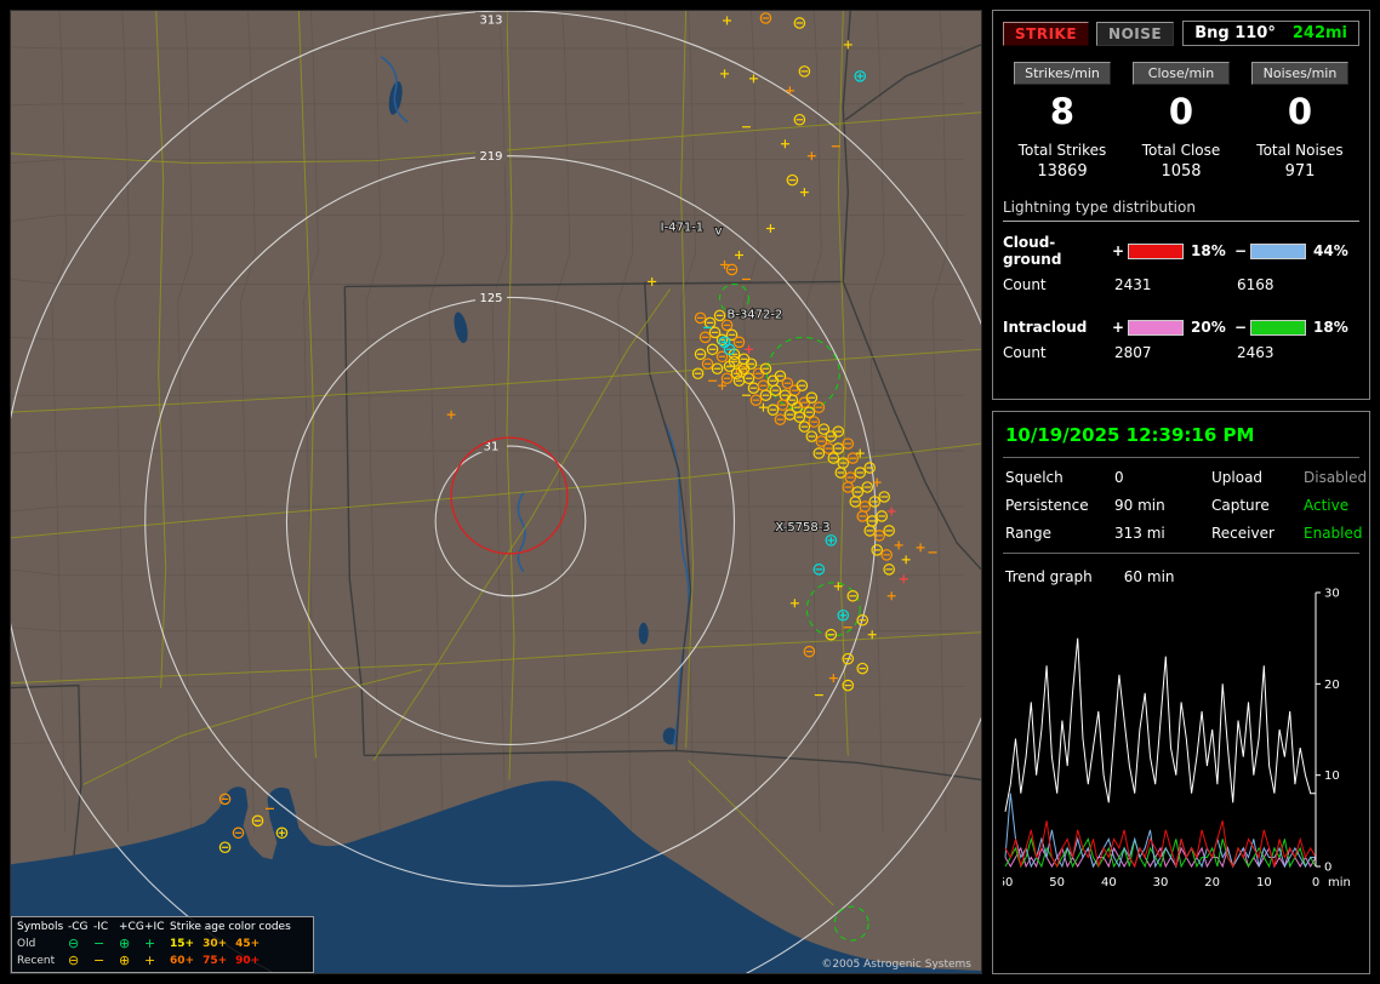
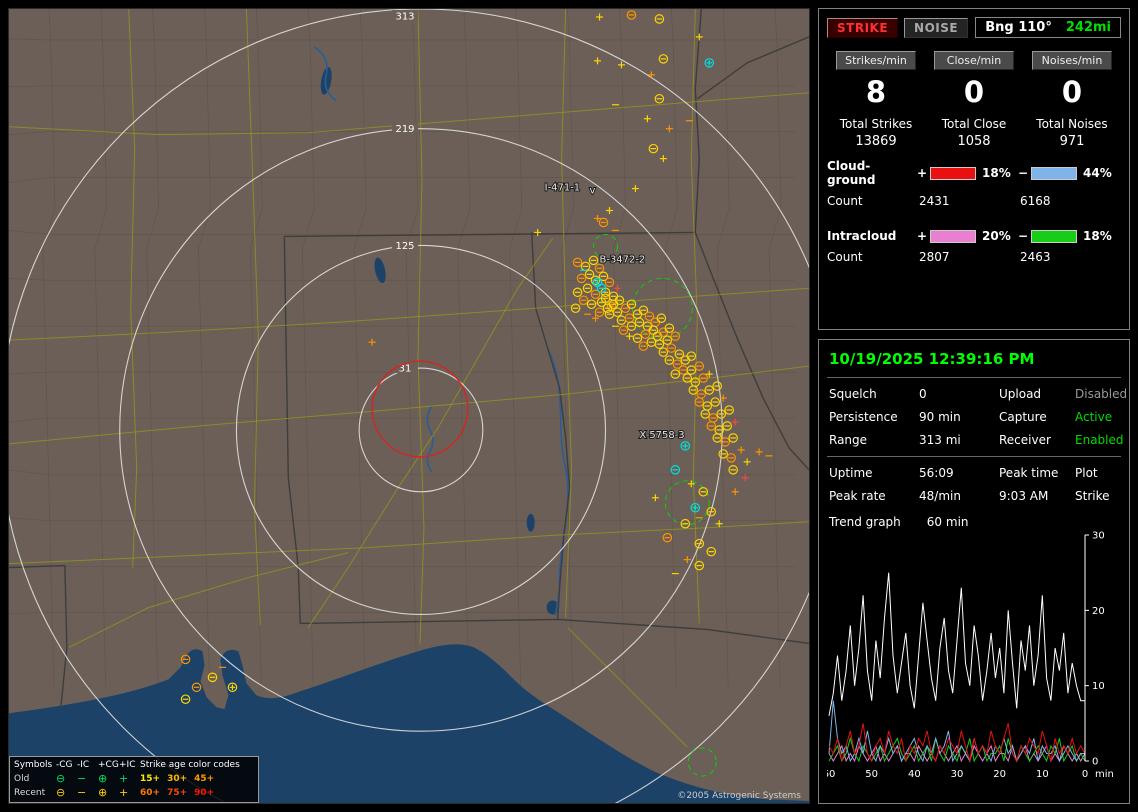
  31
  125
  219
  313
  I-471-1
  v
  B-3472-2
  X-5758-3
  Symbols
  -CG
  -IC
  +CG
  +IC
  Strike age color codes
  Old
  ⊖
  −
  ⊕
  +
  15+ 30+ 45+
  Recent
  ⊖
  −
  ⊕
  +
  60+ 75+ 90+
  ©2005 Astrogenic Systems
  STRIKE
  NOISE
  Bng 110°
  242mi
  Strikes/min
  Close/min
  Noises/min
  8
  0
  0
  Total Strikes
  Total Close
  Total Noises
  13869
  1058
  971
- Lightning type distribution
  Cloud-ground
  +
  18%
  −
  44%
  Count
  2431
  6168
  Intracloud
  +
  20%
  −
  18%
  Count
  2807
  2463
  10/19/2025 12:39:16 PM
  Squelch
  0
  Upload
  Disabled
  Persistence
  90 min
  Capture
  Active
  Range
  313 mi
  Receiver
  Enabled
+ Uptime
+ 56:09
+ Peak time
+ Plot
+ Peak rate
+ 48/min
+ 9:03 AM
+ Strike
  Trend graph
  60 min
  0
  10
  20
  30
  50
  40
  30
  20
  10
  0
  min
